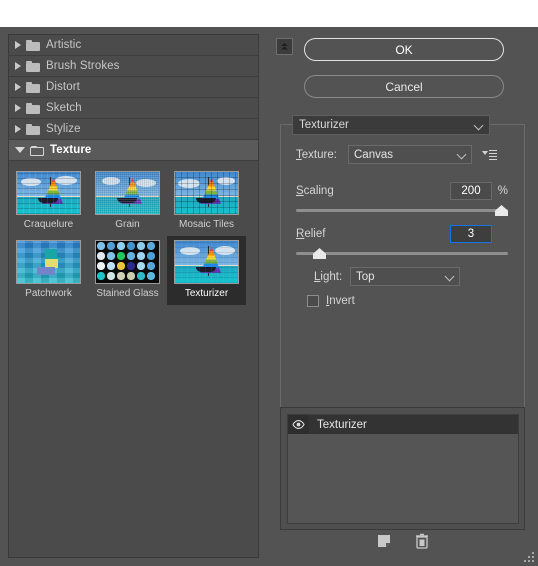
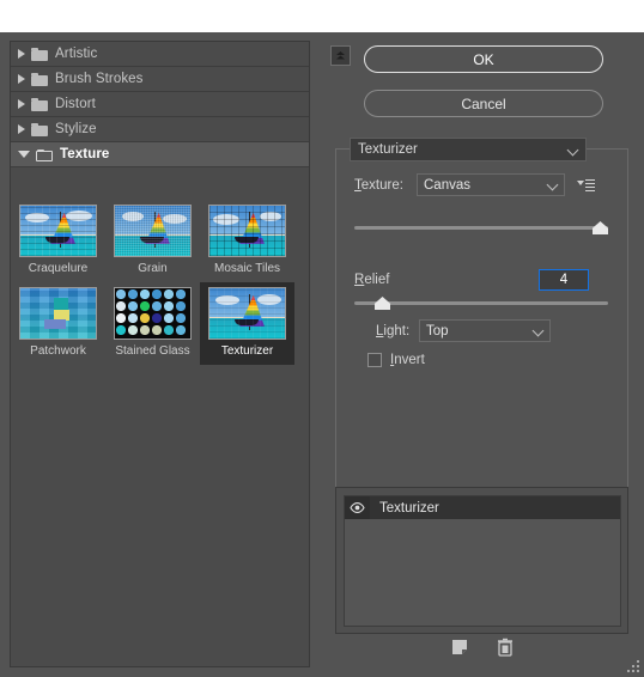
  Artistic
  Brush Strokes
  Distort
- Sketch
  Stylize
  Texture
  Craquelure
  Grain
  Mosaic Tiles
  Patchwork
  Stained Glass
  Texturizer
  OK
  Cancel
  Texturizer
  Texture:
  Canvas
- Scaling
- 200
- %
  Relief
- 3
+ 4
  Light:
  Top
  Invert
  Texturizer
